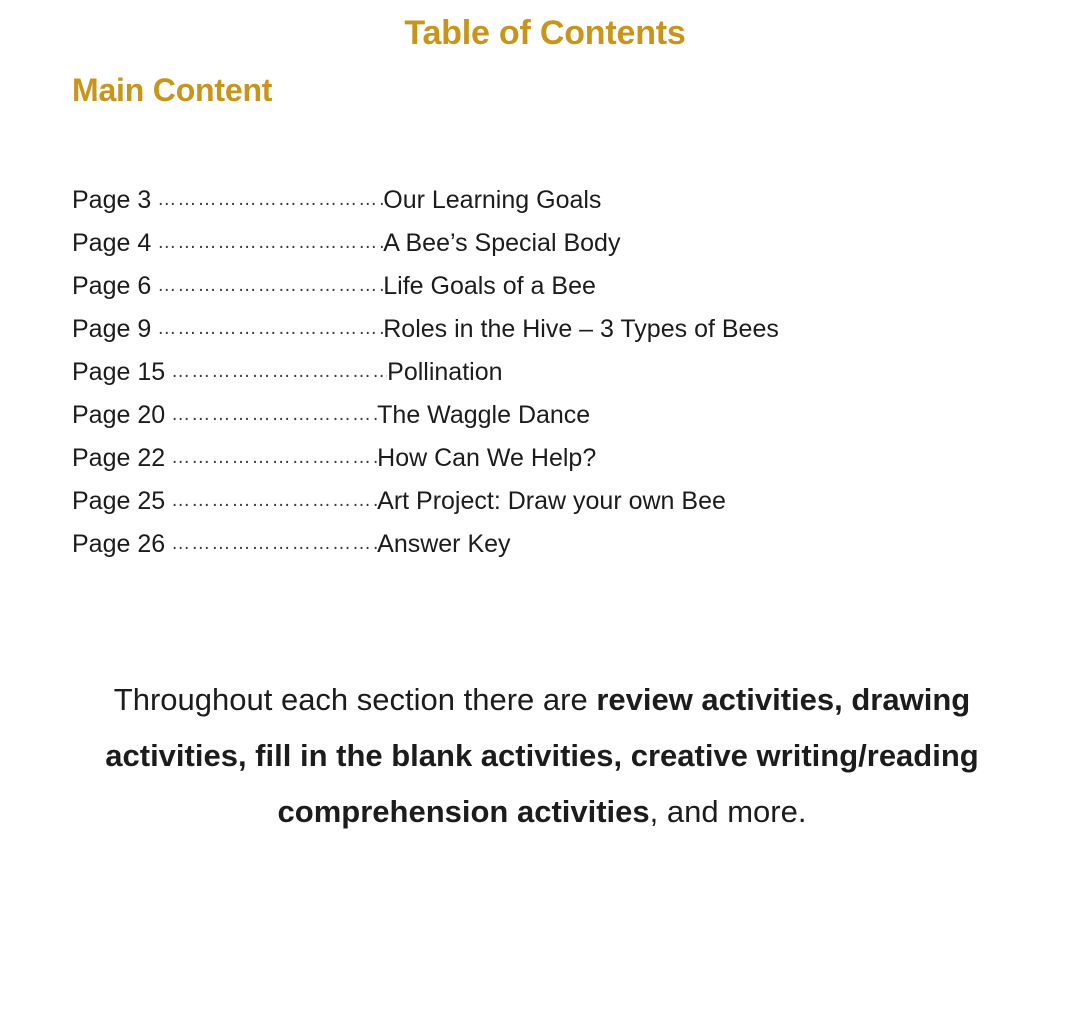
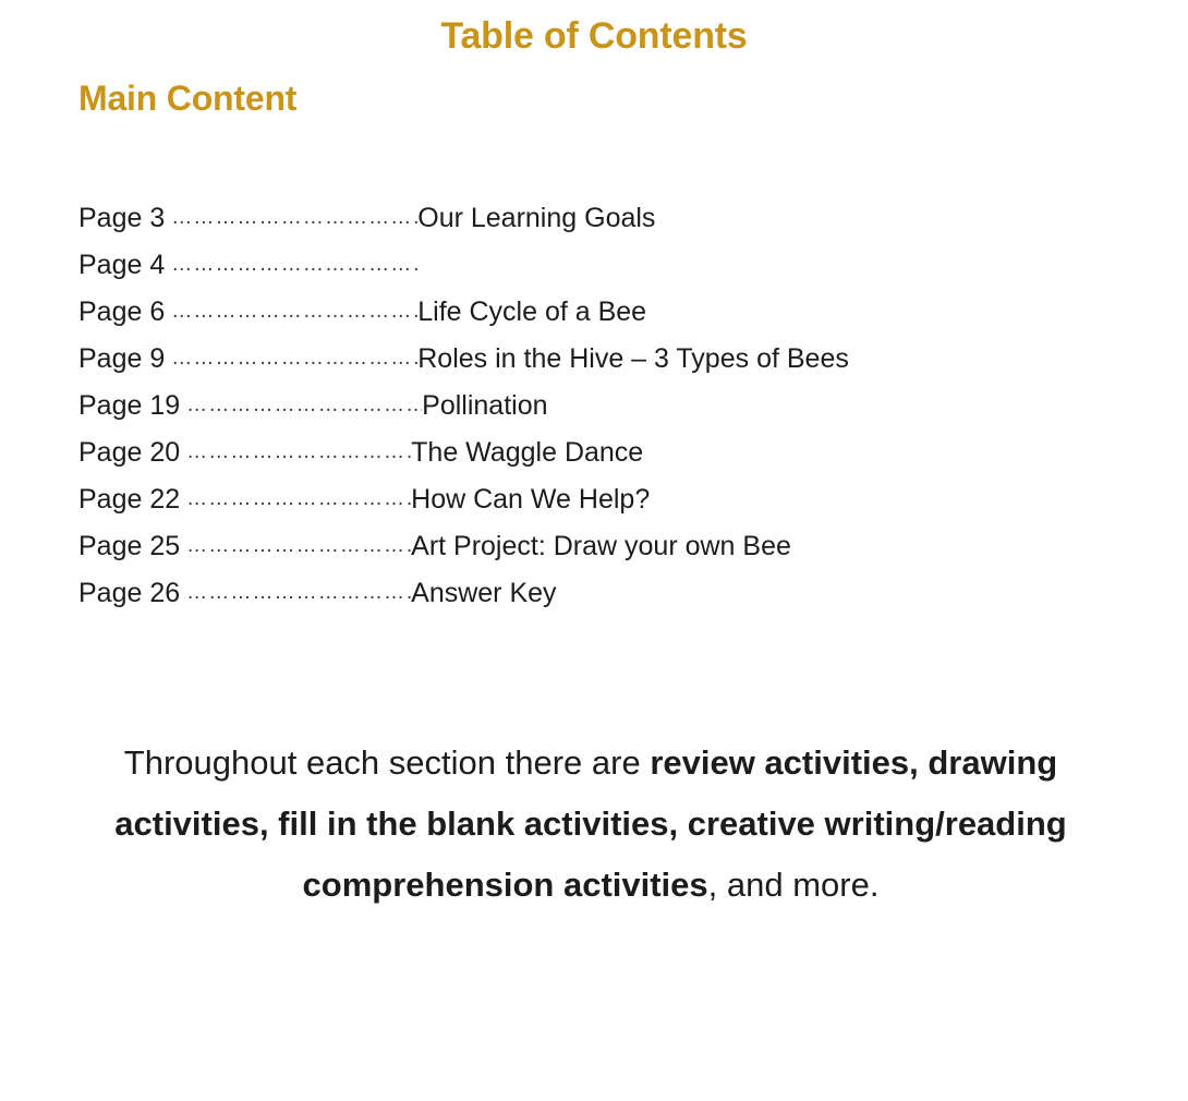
  Table of Contents
  Main Content
  Page 3
  ……………………………
  Our Learning Goals
  Page 4
  ……………………………
- A Bee’s Special Body
  Page 6
  ……………………………
- Life Goals of a Bee
+ Life Cycle of a Bee
  Page 9
  ……………………………
  Roles in the Hive – 3 Types of Bees
- Page 15
+ Page 19
  ……………………………
  Pollination
  Page 20
  …………………………
  The Waggle Dance
  Page 22
  …………………………
  How Can We Help?
  Page 25
  …………………………
  Art Project: Draw your own Bee
  Page 26
  …………………………
  Answer Key
  Throughout each section there are review activities, drawing activities, fill in the blank activities, creative writing/reading comprehension activities, and more.
